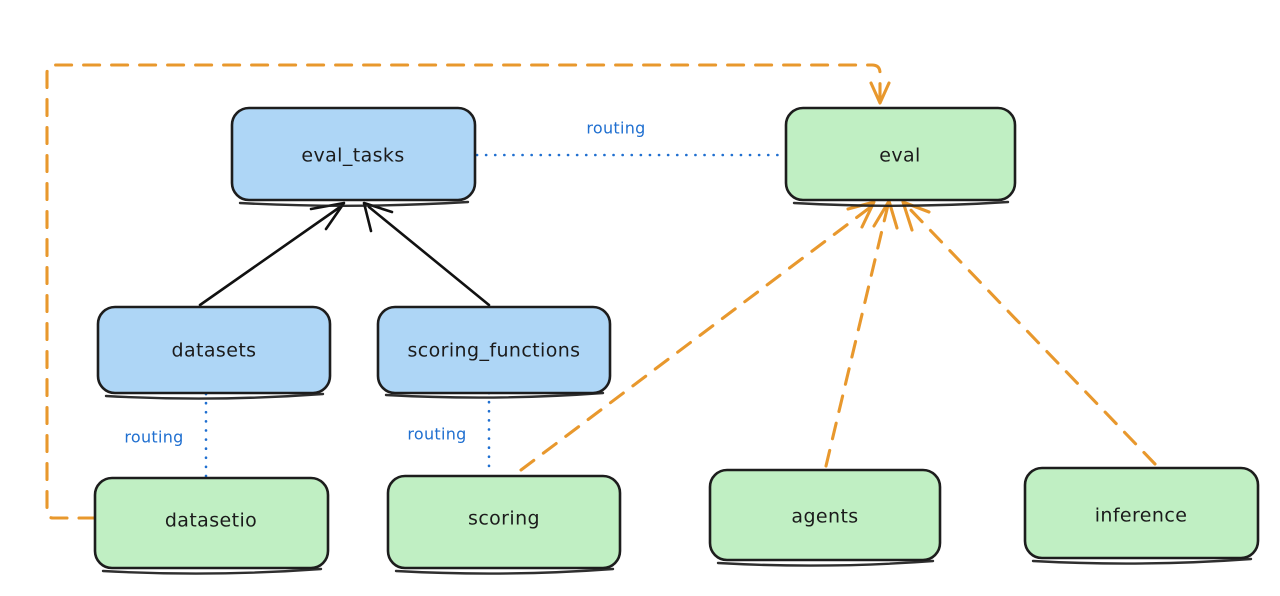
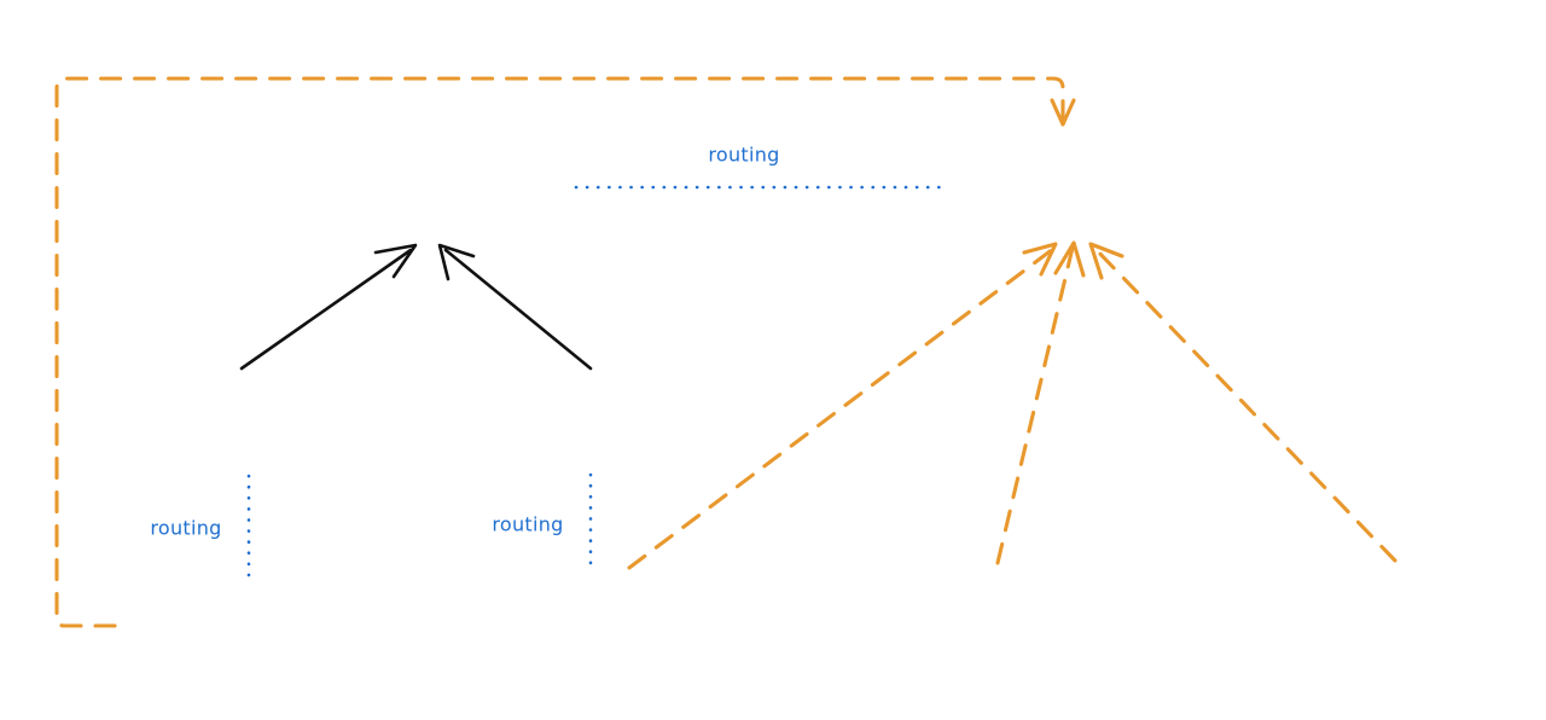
- eval_tasks
- eval
- datasets
- scoring_functions
- datasetio
- scoring
- agents
- inference
  routing
  routing
  routing
